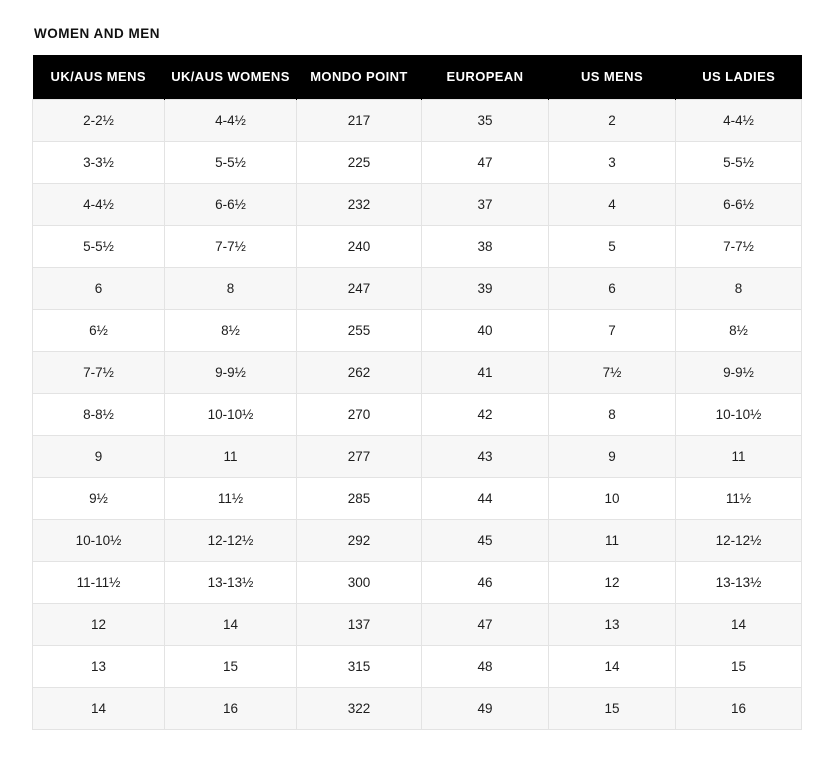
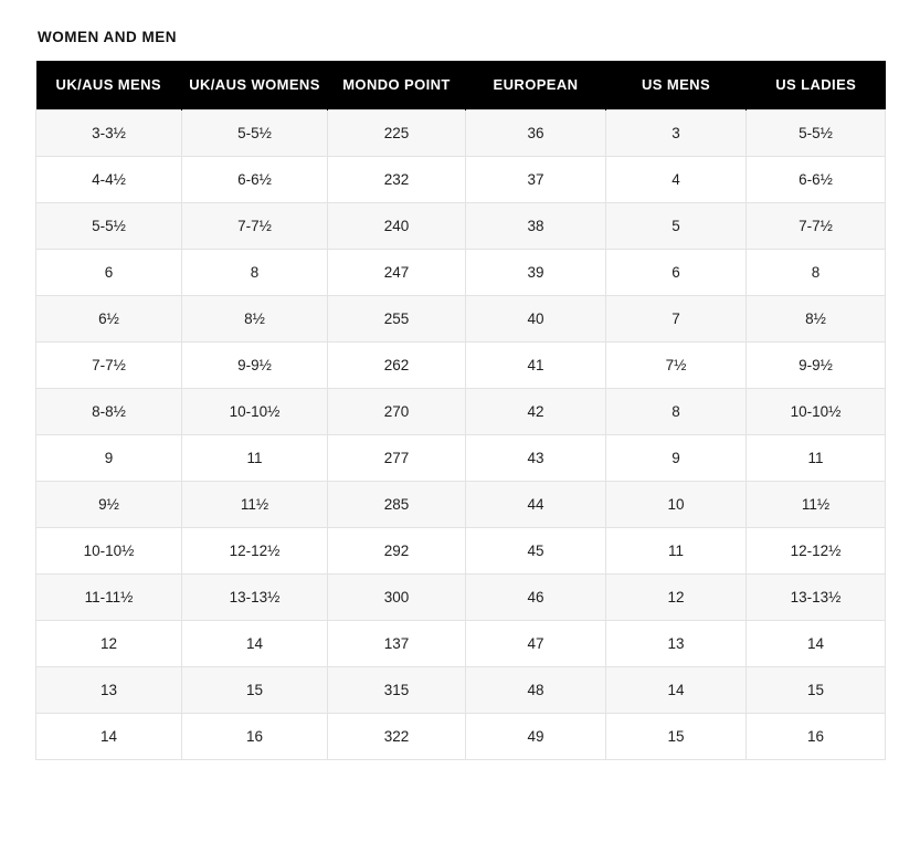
  WOMEN AND MEN
  UK/AUS MENS	UK/AUS WOMENS	MONDO POINT	EUROPEAN	US MENS	US LADIES
- 2-2½	4-4½	217	35	2	4-4½
- 3-3½	5-5½	225	47	3	5-5½
+ 3-3½	5-5½	225	36	3	5-5½
  4-4½	6-6½	232	37	4	6-6½
  5-5½	7-7½	240	38	5	7-7½
  6	8	247	39	6	8
  6½	8½	255	40	7	8½
  7-7½	9-9½	262	41	7½	9-9½
  8-8½	10-10½	270	42	8	10-10½
  9	11	277	43	9	11
  9½	11½	285	44	10	11½
  10-10½	12-12½	292	45	11	12-12½
  11-11½	13-13½	300	46	12	13-13½
  12	14	137	47	13	14
  13	15	315	48	14	15
  14	16	322	49	15	16
